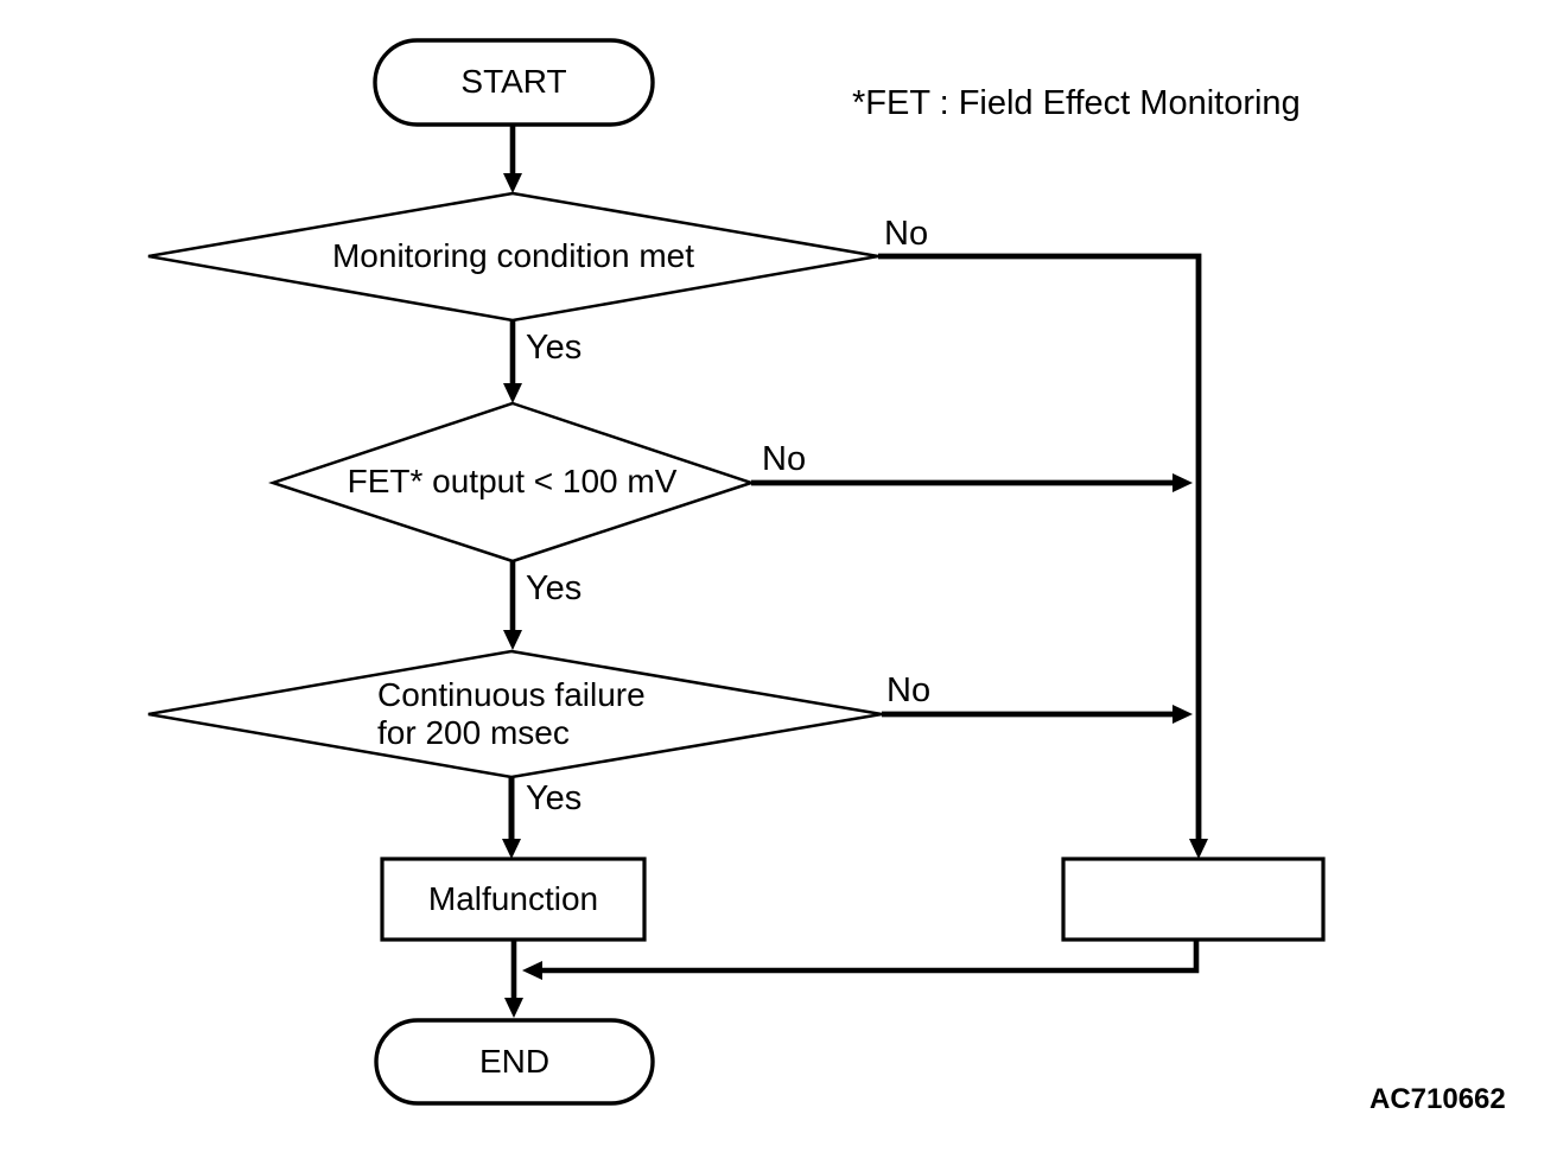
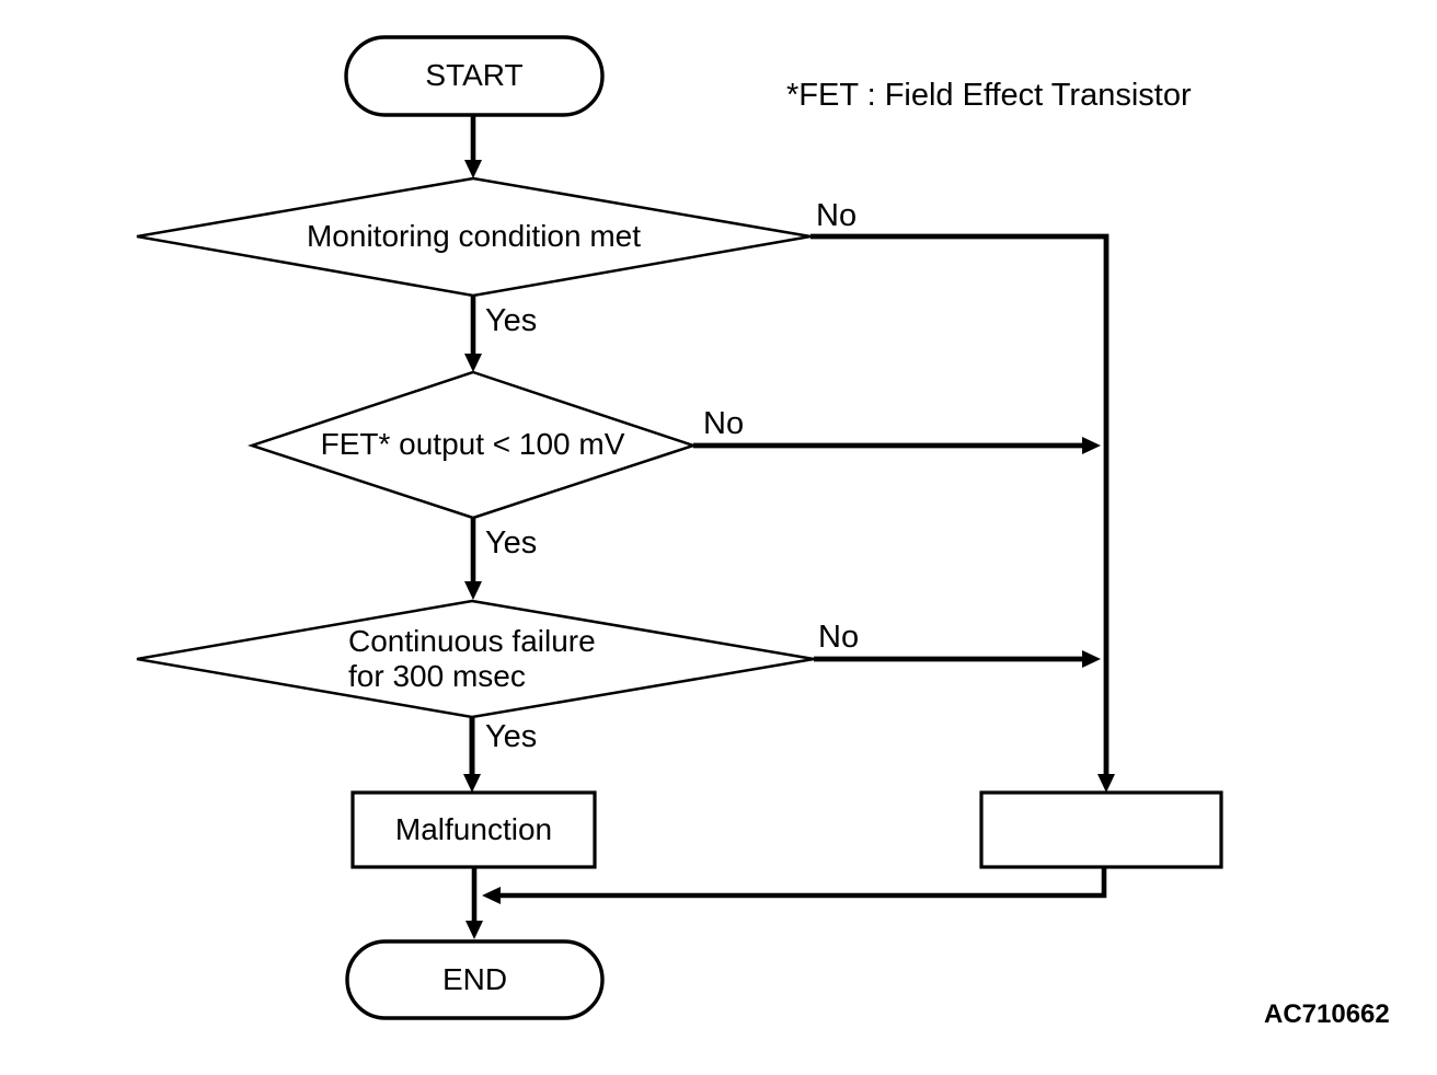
- *FET : Field Effect Monitoring
+ *FET : Field Effect Transistor
  START
  Monitoring condition met
  Yes
  No
  FET* output < 100 mV
  Yes
  No
  Continuous failure
- for 200 msec
+ for 300 msec
  Yes
  No
  Malfunction
  END
  AC710662
